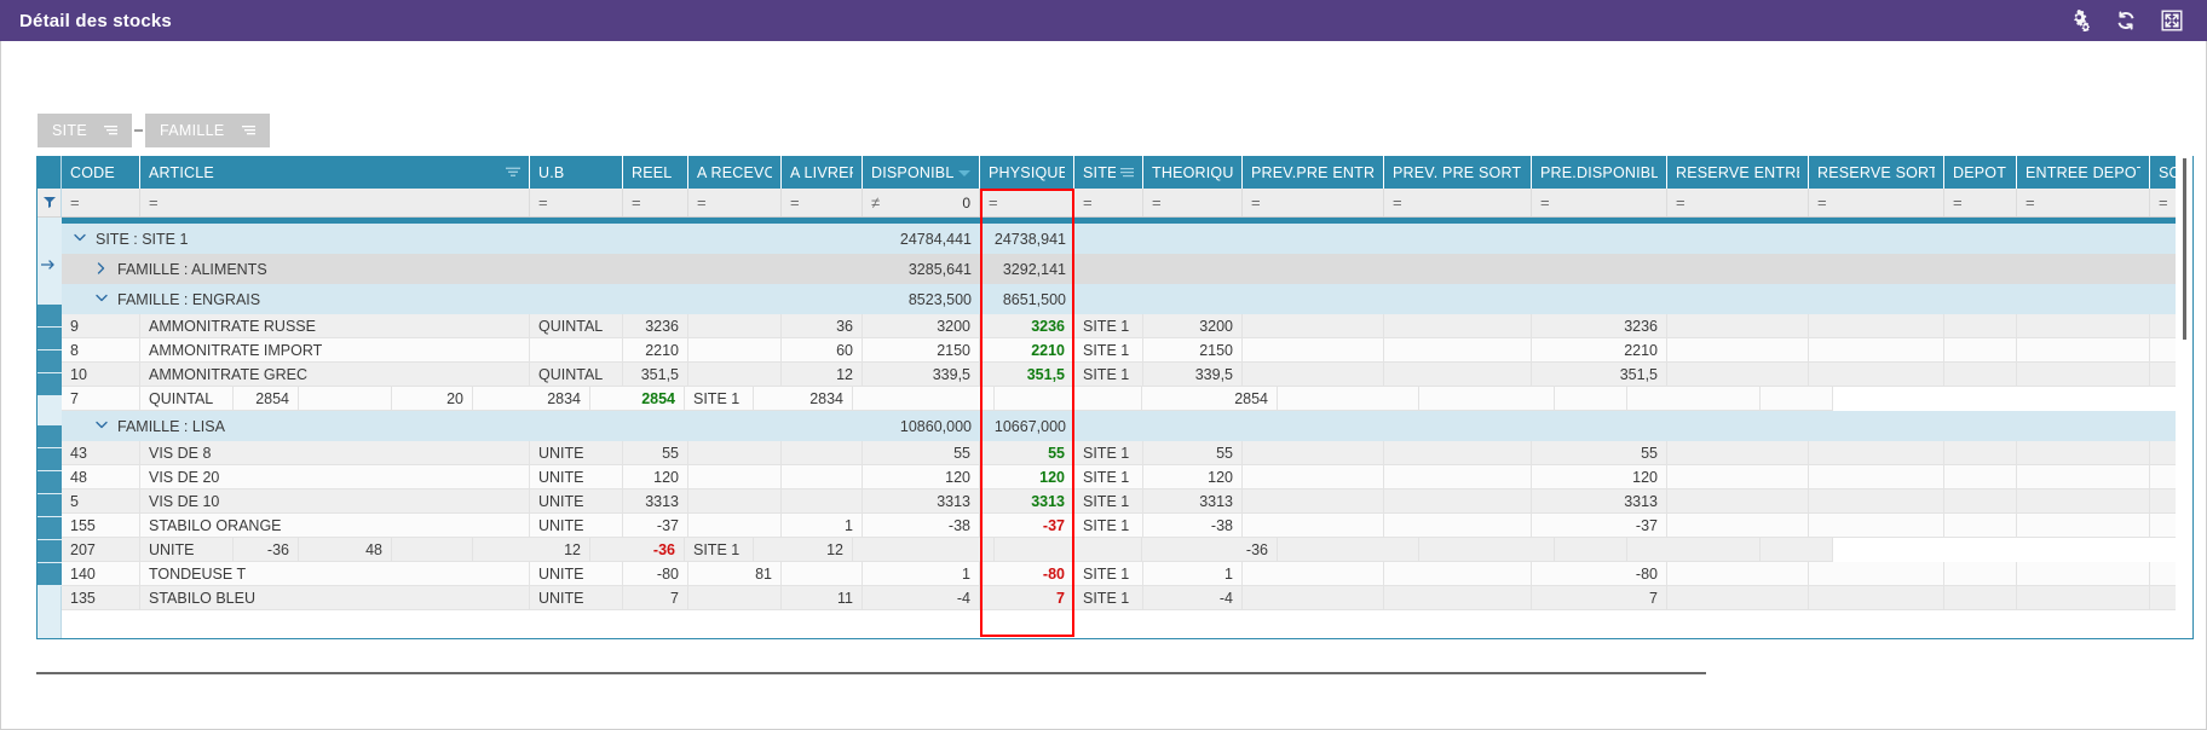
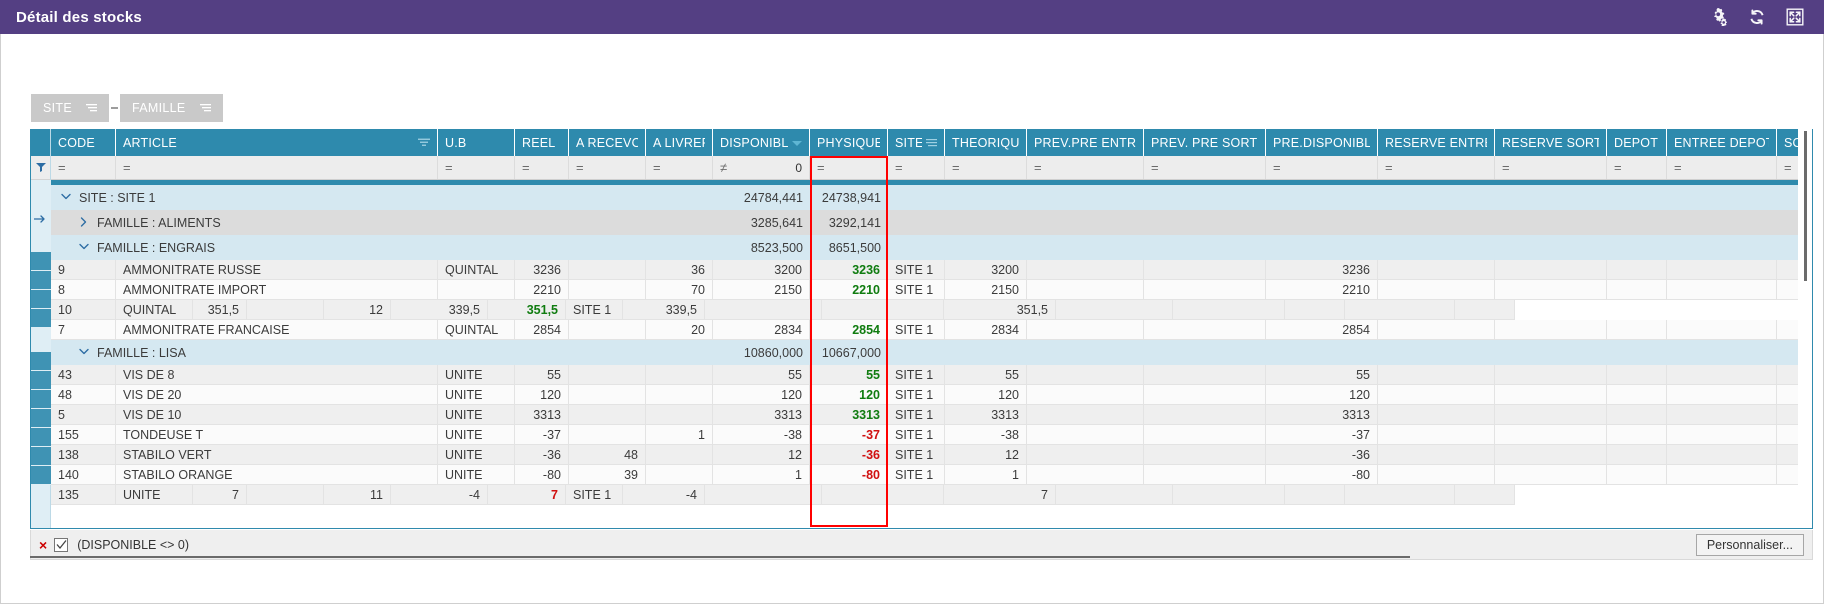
  Détail des stocks
  SITE
  FAMILLE
  CODE
  ARTICLE
  U.B
  REEL
  A RECEVO
  A LIVRE
  DISPONIBL
  PHYSIQUE
  SITE
  THEORIQU
  PREV.PRE ENTR
  PREV. PRE SORT
  PRE.DISPONIBL
  RESERVE ENTR
  RESERVE SORT
  DEPOT
  ENTREE DEPO
  =
  =
  =
  =
  =
  =
  ≠
  0
  =
  =
  =
  =
  =
  =
  =
  =
  =
  =
  =
  SITE : SITE 1
  24784,441
  24738,941
  FAMILLE : ALIMENTS
  3285,641
  3292,141
  FAMILLE : ENGRAIS
  8523,500
  8651,500
  9
  AMMONITRATE RUSSE
  QUINTAL
  3236
  36
  3200
  3236
  SITE 1
  3200
  3236
  8
  AMMONITRATE IMPORT
  2210
- 60
+ 70
  2150
  2210
  SITE 1
  2150
  2210
  10
- AMMONITRATE GREC
  QUINTAL
  351,5
  12
  339,5
  351,5
  SITE 1
  339,5
  351,5
  7
+ AMMONITRATE FRANCAISE
  QUINTAL
  2854
  20
  2834
  2854
  SITE 1
  2834
  2854
  FAMILLE : LISA
  10860,000
  10667,000
  43
  VIS DE 8
  UNITE
  55
  55
  55
  SITE 1
  55
  55
  48
  VIS DE 20
  UNITE
  120
  120
  120
  SITE 1
  120
  120
  5
  VIS DE 10
  UNITE
  3313
  3313
  3313
  SITE 1
  3313
  3313
  155
- STABILO ORANGE
+ TONDEUSE T
  UNITE
  -37
  1
  -38
  -37
  SITE 1
  -38
  -37
- 207
+ 138
+ STABILO VERT
  UNITE
  -36
  48
  12
  -36
  SITE 1
  12
  -36
  140
- TONDEUSE T
+ STABILO ORANGE
  UNITE
  -80
- 81
+ 39
  1
  -80
  SITE 1
  1
  -80
  135
- STABILO BLEU
  UNITE
  7
  11
  -4
  7
  SITE 1
  -4
  7
+ ×
+ (DISPONIBLE <> 0)
+ Personnaliser...
